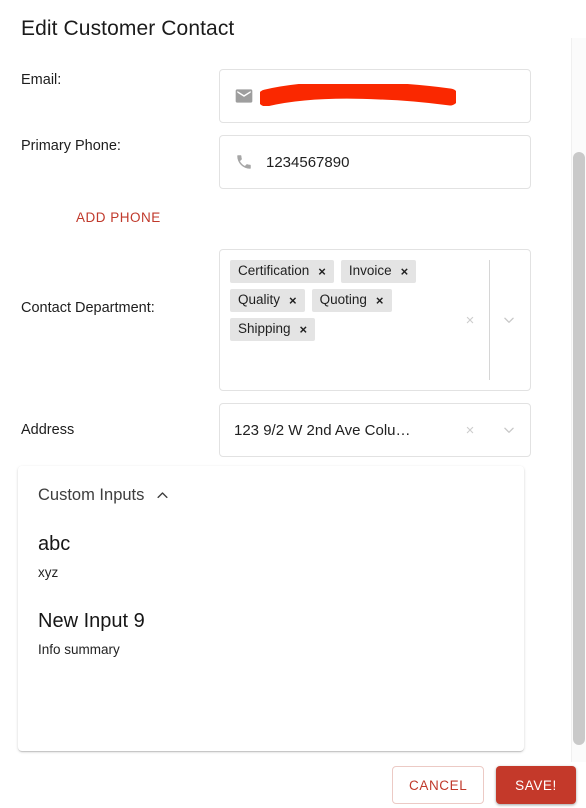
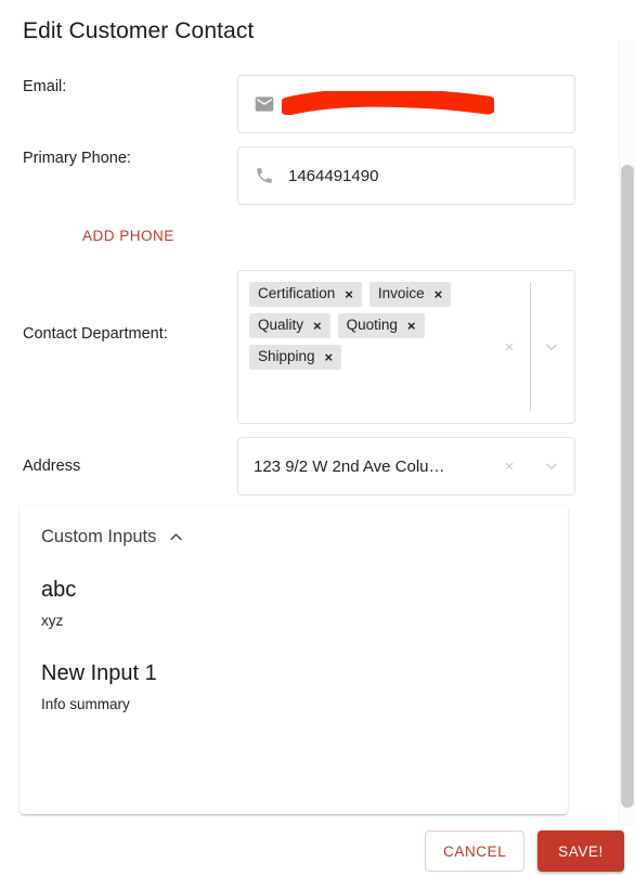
  Edit Customer Contact
  Email:
  Primary Phone:
- 1234567890
+ 1464491490
  ADD PHONE
  Contact Department:
  Certification
  ×
  Invoice
  ×
  Quality
  ×
  Quoting
  ×
  Shipping
  ×
  ×
  Address
  123 9/2 W 2nd Ave Colu…
  ×
  Custom Inputs
  abc
  xyz
- New Input 9
+ New Input 1
  Info summary
  CANCEL
  SAVE!
